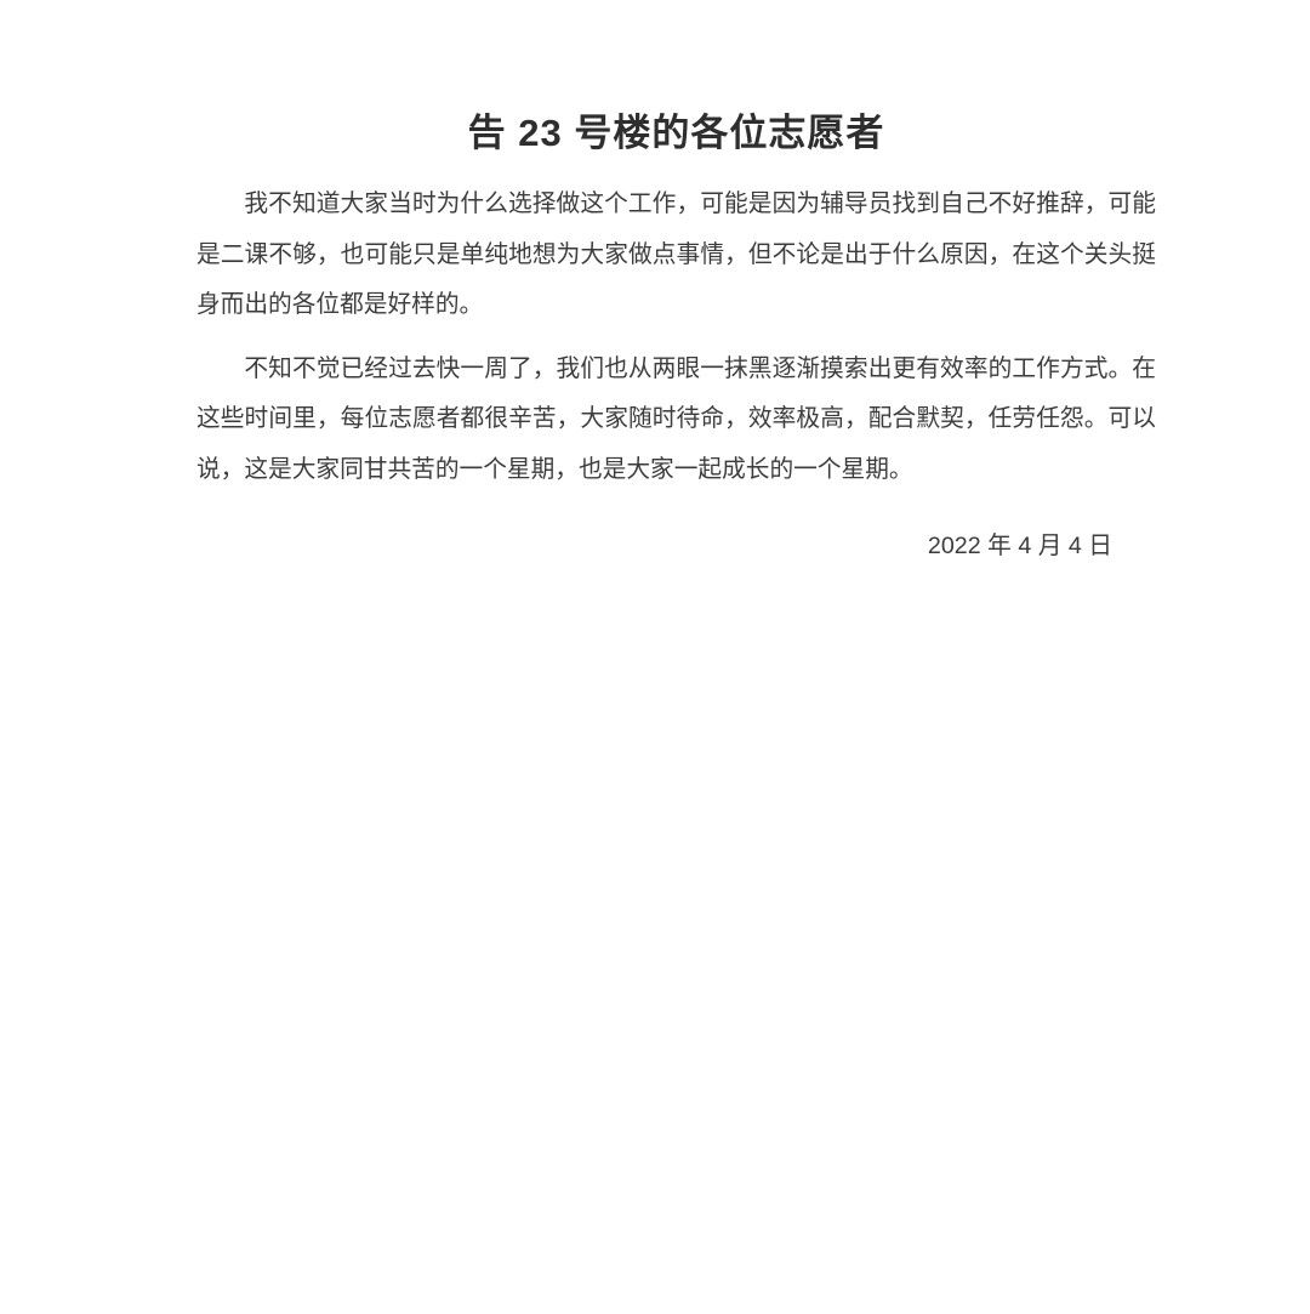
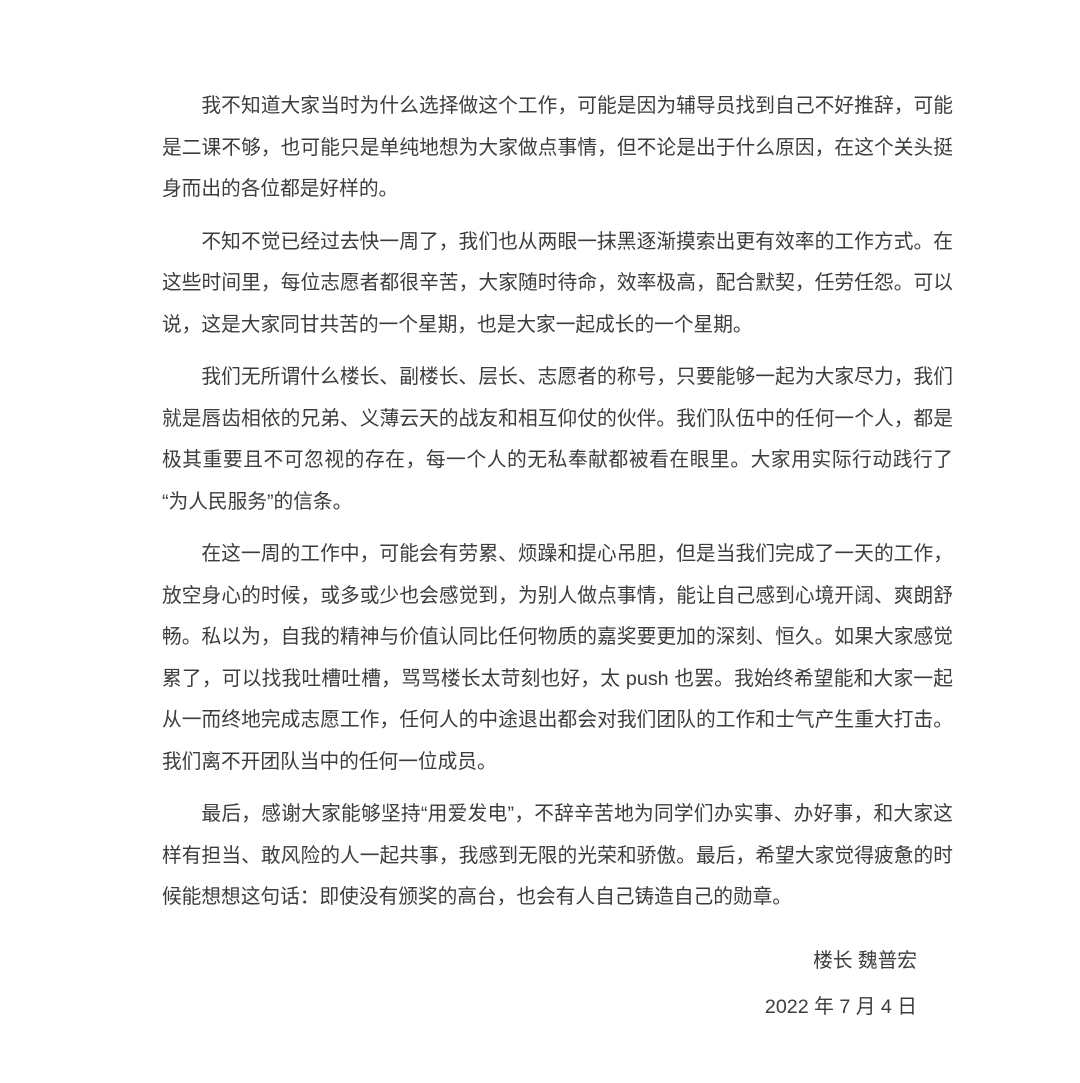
- 告 23 号楼的各位志愿者
  我不知道大家当时为什么选择做这个工作，可能是因为辅导员找到自己不好推辞，可能是二课不够，也可能只是单纯地想为大家做点事情，但不论是出于什么原因，在这个关头挺身而出的各位都是好样的。
  不知不觉已经过去快一周了，我们也从两眼一抹黑逐渐摸索出更有效率的工作方式。在这些时间里，每位志愿者都很辛苦，大家随时待命，效率极高，配合默契，任劳任怨。可以说，这是大家同甘共苦的一个星期，也是大家一起成长的一个星期。
+ 我们无所谓什么楼长、副楼长、层长、志愿者的称号，只要能够一起为大家尽力，我们就是唇齿相依的兄弟、义薄云天的战友和相互仰仗的伙伴。我们队伍中的任何一个人，都是极其重要且不可忽视的存在，每一个人的无私奉献都被看在眼里。大家用实际行动践行了“为人民服务”的信条。
+ 在这一周的工作中，可能会有劳累、烦躁和提心吊胆，但是当我们完成了一天的工作，放空身心的时候，或多或少也会感觉到，为别人做点事情，能让自己感到心境开阔、爽朗舒畅。私以为，自我的精神与价值认同比任何物质的嘉奖要更加的深刻、恒久。如果大家感觉累了，可以找我吐槽吐槽，骂骂楼长太苛刻也好，太 push 也罢。我始终希望能和大家一起从一而终地完成志愿工作，任何人的中途退出都会对我们团队的工作和士气产生重大打击。我们离不开团队当中的任何一位成员。
+ 最后，感谢大家能够坚持“用爱发电”，不辞辛苦地为同学们办实事、办好事，和大家这样有担当、敢风险的人一起共事，我感到无限的光荣和骄傲。最后，希望大家觉得疲惫的时候能想想这句话：即使没有颁奖的高台，也会有人自己铸造自己的勋章。
+ 楼长 魏普宏
- 2022 年 4 月 4 日
+ 2022 年 7 月 4 日
